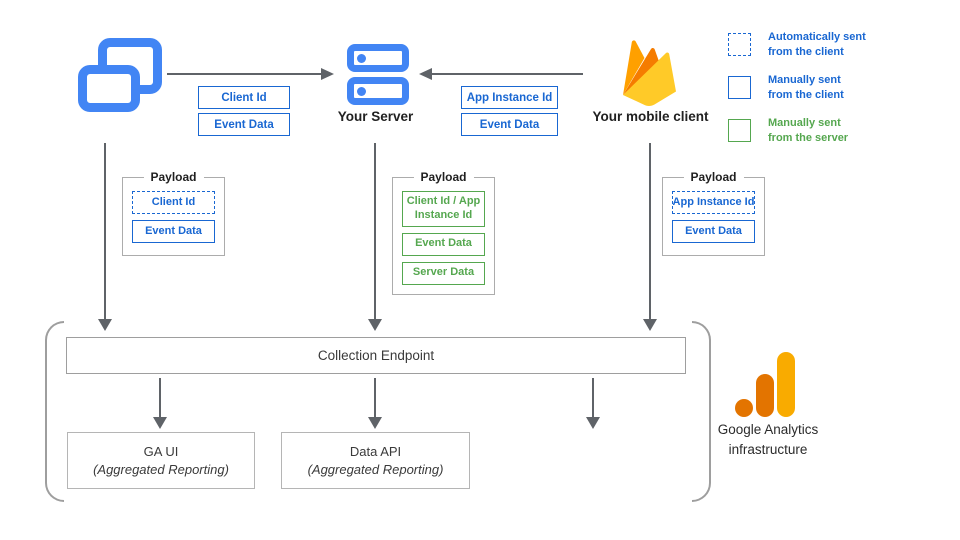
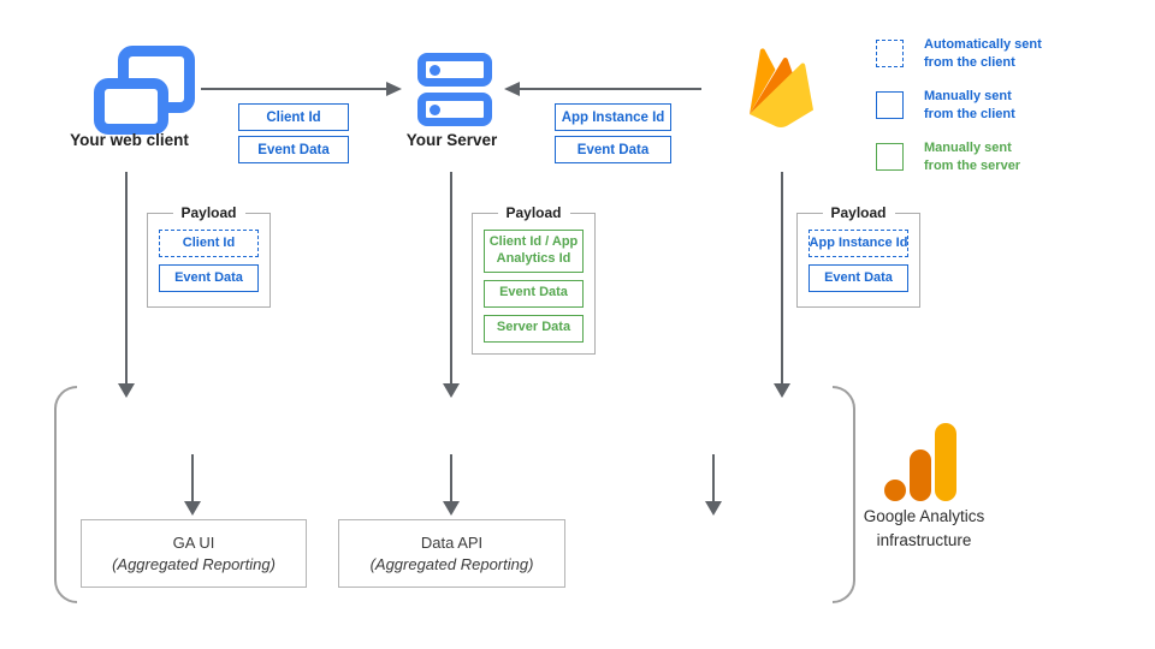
+ Your web client
  Your Server
- Your mobile client
  Client Id
  Event Data
  App Instance Id
  Event Data
  Automatically sent
  from the client
  Manually sent
  from the client
  Manually sent
  from the server
  Payload
  Client Id
  Event Data
  Payload
- Client Id / App Instance Id
+ Client Id / App Analytics Id
  Event Data
  Server Data
  Payload
  App Instance Id
  Event Data
- Collection Endpoint
  GA UI
  (Aggregated Reporting)
  Data API
  (Aggregated Reporting)
  Google Analytics
  infrastructure
